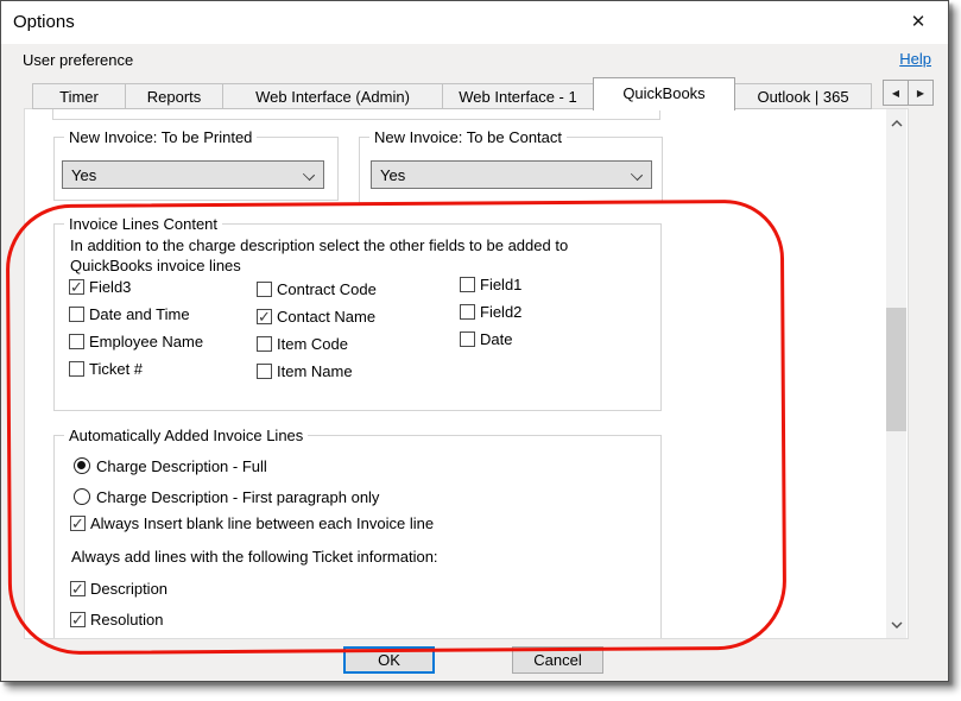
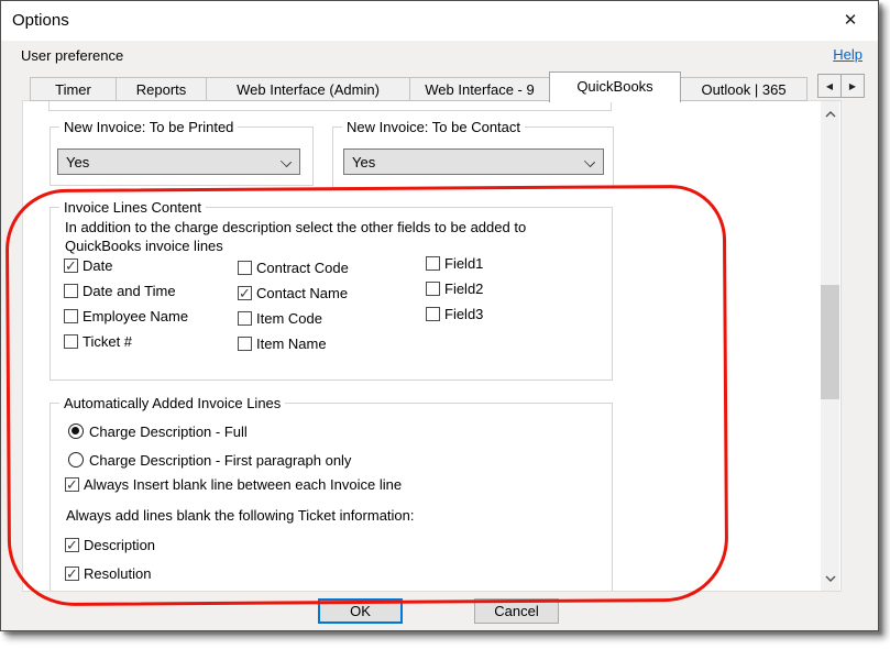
  Options
  ✕
  User preference
  Help
  Timer
  Reports
  Web Interface (Admin)
- Web Interface - 1
+ Web Interface - 9
  QuickBooks
  Outlook | 365
  ◀
  ▶
  New Invoice: To be Printed
  Yes
  New Invoice: To be Contact
  Yes
  Invoice Lines Content
  In addition to the charge description select the other fields to be added to
  QuickBooks invoice lines
- Field3
+ Date
  Date and Time
  Employee Name
  Ticket #
  Contract Code
  Contact Name
  Item Code
  Item Name
  Field1
  Field2
- Date
+ Field3
  Automatically Added Invoice Lines
  Charge Description - Full
  Charge Description - First paragraph only
  Always Insert blank line between each Invoice line
- Always add lines with the following Ticket information:
+ Always add lines blank the following Ticket information:
  Description
  Resolution
  OK
  Cancel
